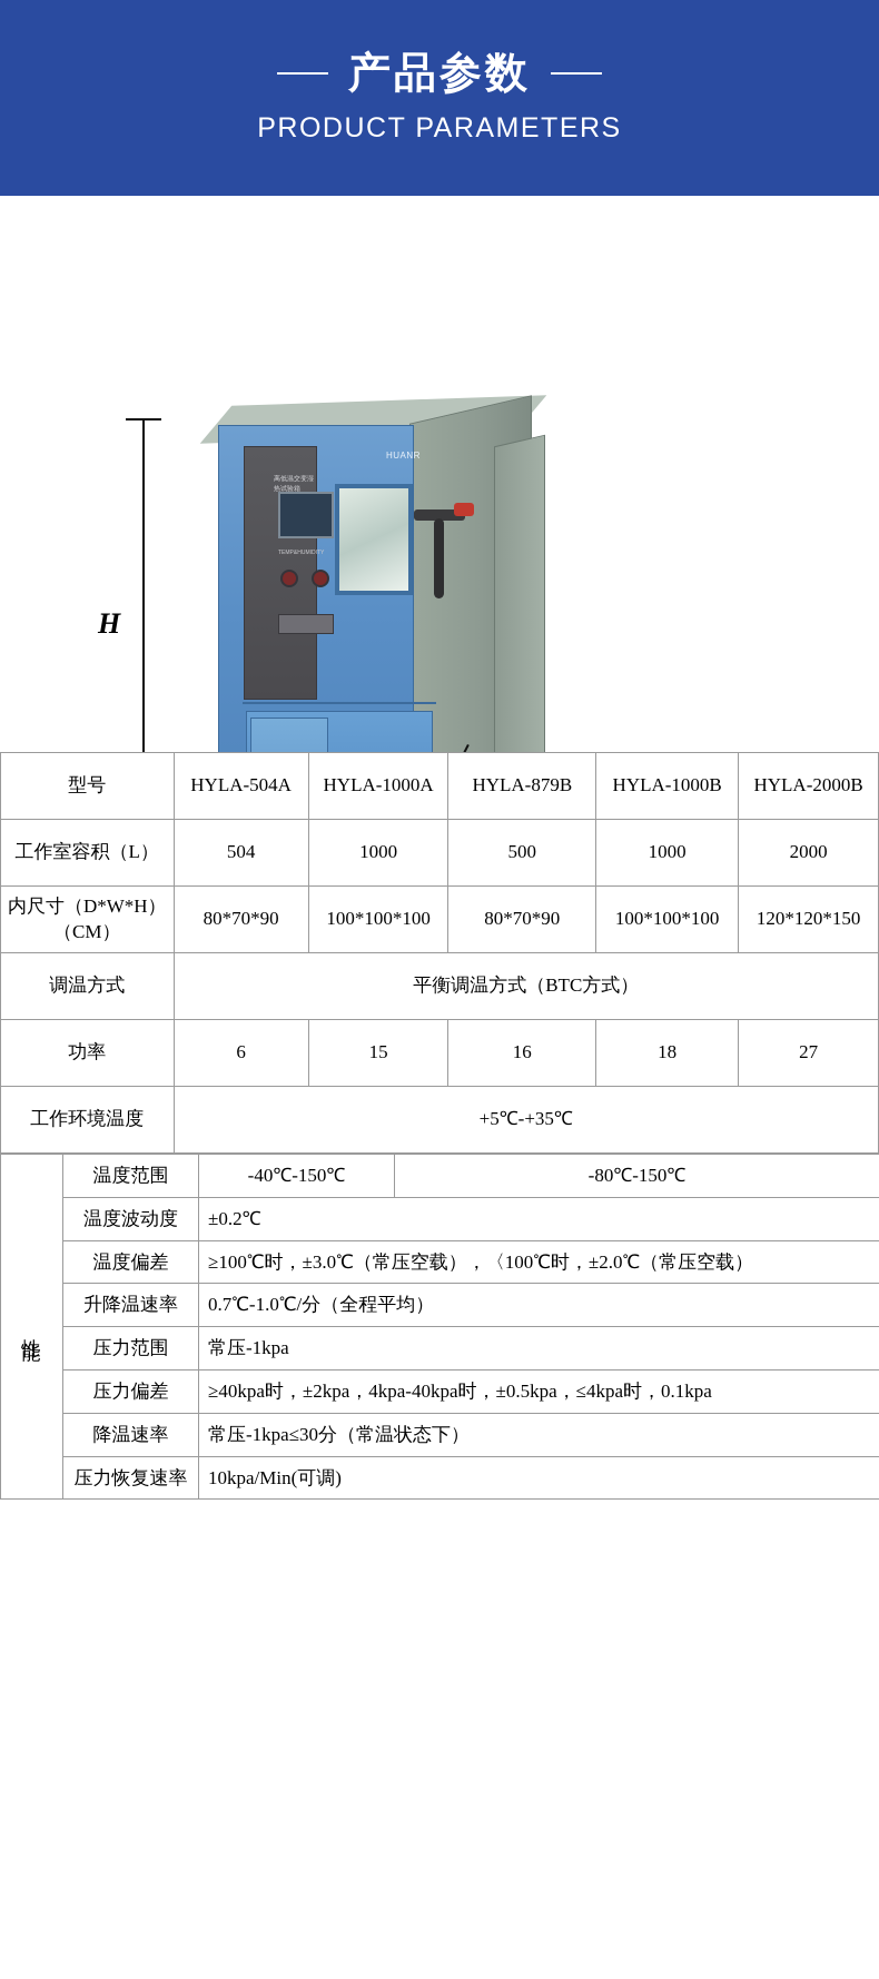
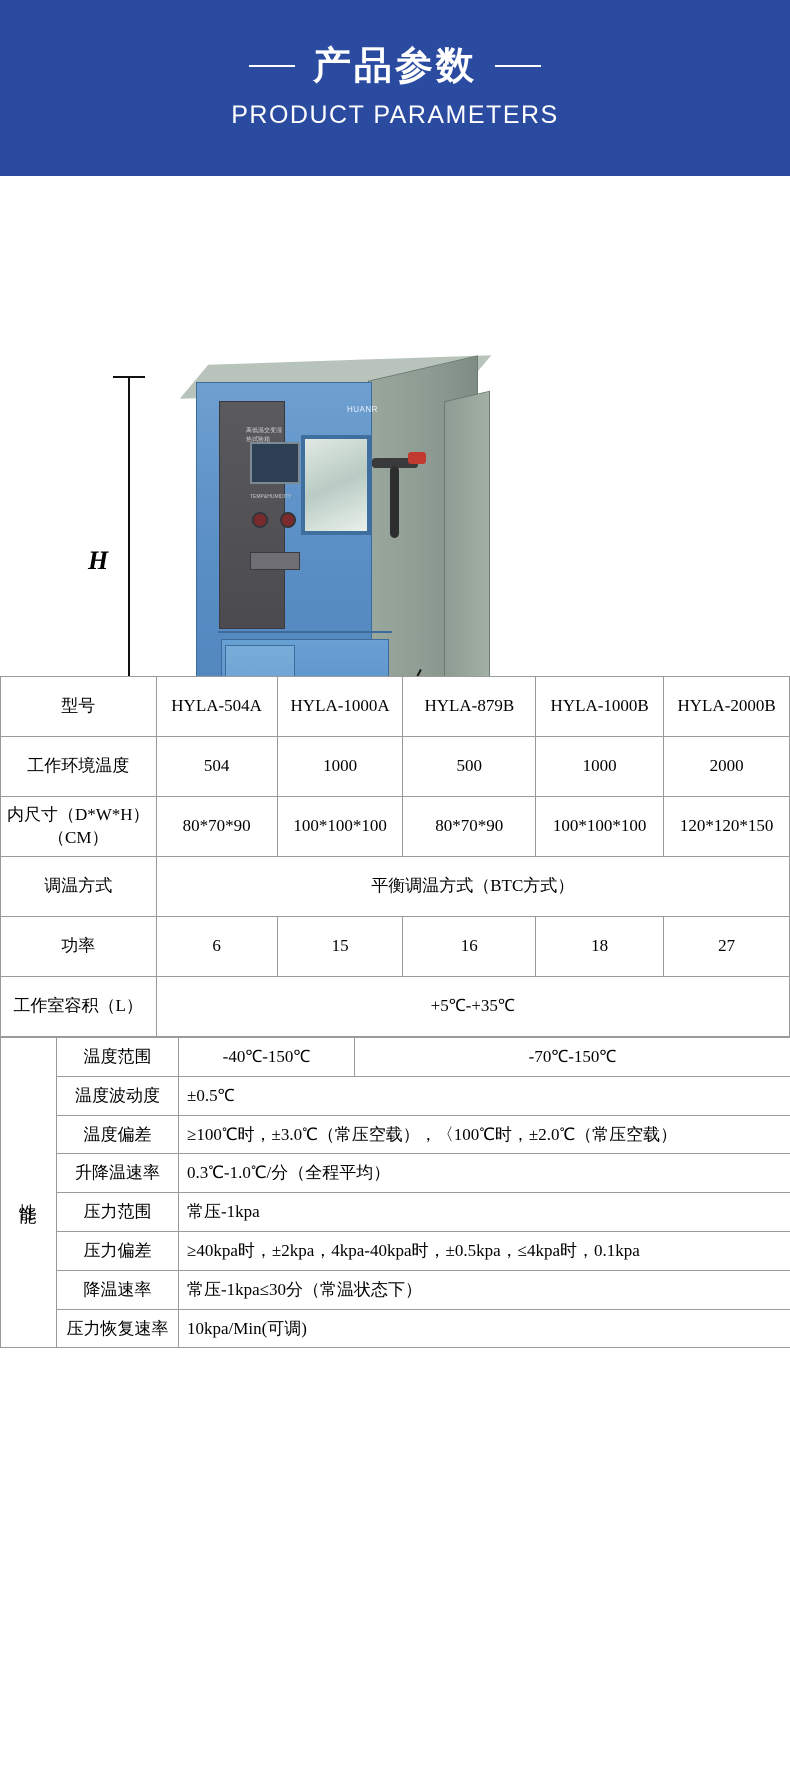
  产品参数
  PRODUCT PARAMETERS
  H
  HUANR
  型号	HYLA-504A	HYLA-1000A	HYLA-879B	HYLA-1000B	HYLA-2000B
- 工作室容积（L）	504	1000	500	1000	2000
+ 工作环境温度	504	1000	500	1000	2000
  内尺寸（D*W*H）（CM）	80*70*90	100*100*100	80*70*90	100*100*100	120*120*150
  调温方式	平衡调温方式（BTC方式）
  功率	6	15	16	18	27
- 工作环境温度	+5℃-+35℃
+ 工作室容积（L）	+5℃-+35℃
- 	温度范围	-40℃-150℃	-80℃-150℃
+ 	温度范围	-40℃-150℃	-70℃-150℃
- 温度波动度	±0.2℃
+ 温度波动度	±0.5℃
  温度偏差	≥100℃时，±3.0℃（常压空载），〈100℃时，±2.0℃（常压空载）
- 升降温速率	0.7℃-1.0℃/分（全程平均）
+ 升降温速率	0.3℃-1.0℃/分（全程平均）
  压力范围	常压-1kpa
  压力偏差	≥40kpa时，±2kpa，4kpa-40kpa时，±0.5kpa，≤4kpa时，0.1kpa
  降温速率	常压-1kpa≤30分（常温状态下）
  压力恢复速率	10kpa/Min(可调)
